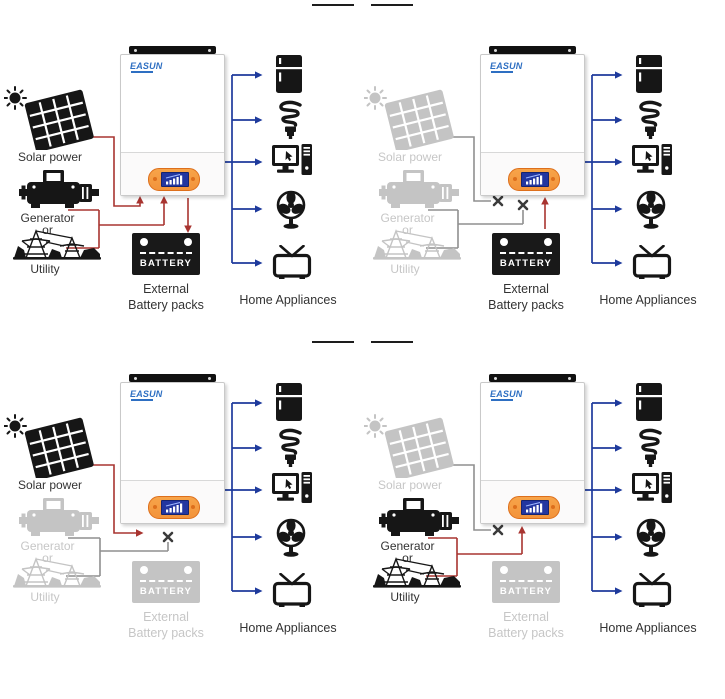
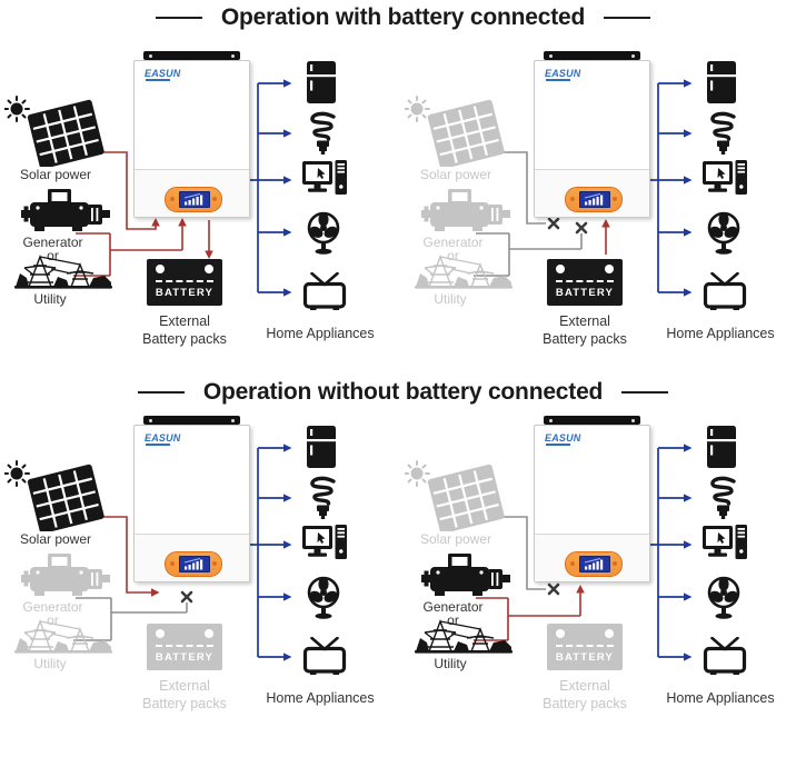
+ Operation with battery connected
+ Operation without battery connected
  Solar power
  Generator
  or
  Utility
  EASUN
  BATTERY
  External
  Battery packs
  Home Appliances
  Solar power
  Generator
  or
  Utility
  EASUN
  BATTERY
  External
  Battery packs
  Home Appliances
  Solar power
  Generator
  or
  Utility
  EASUN
  BATTERY
  External
  Battery packs
  Home Appliances
  Solar power
  Generator
  or
  Utility
  EASUN
  BATTERY
  External
  Battery packs
  Home Appliances
